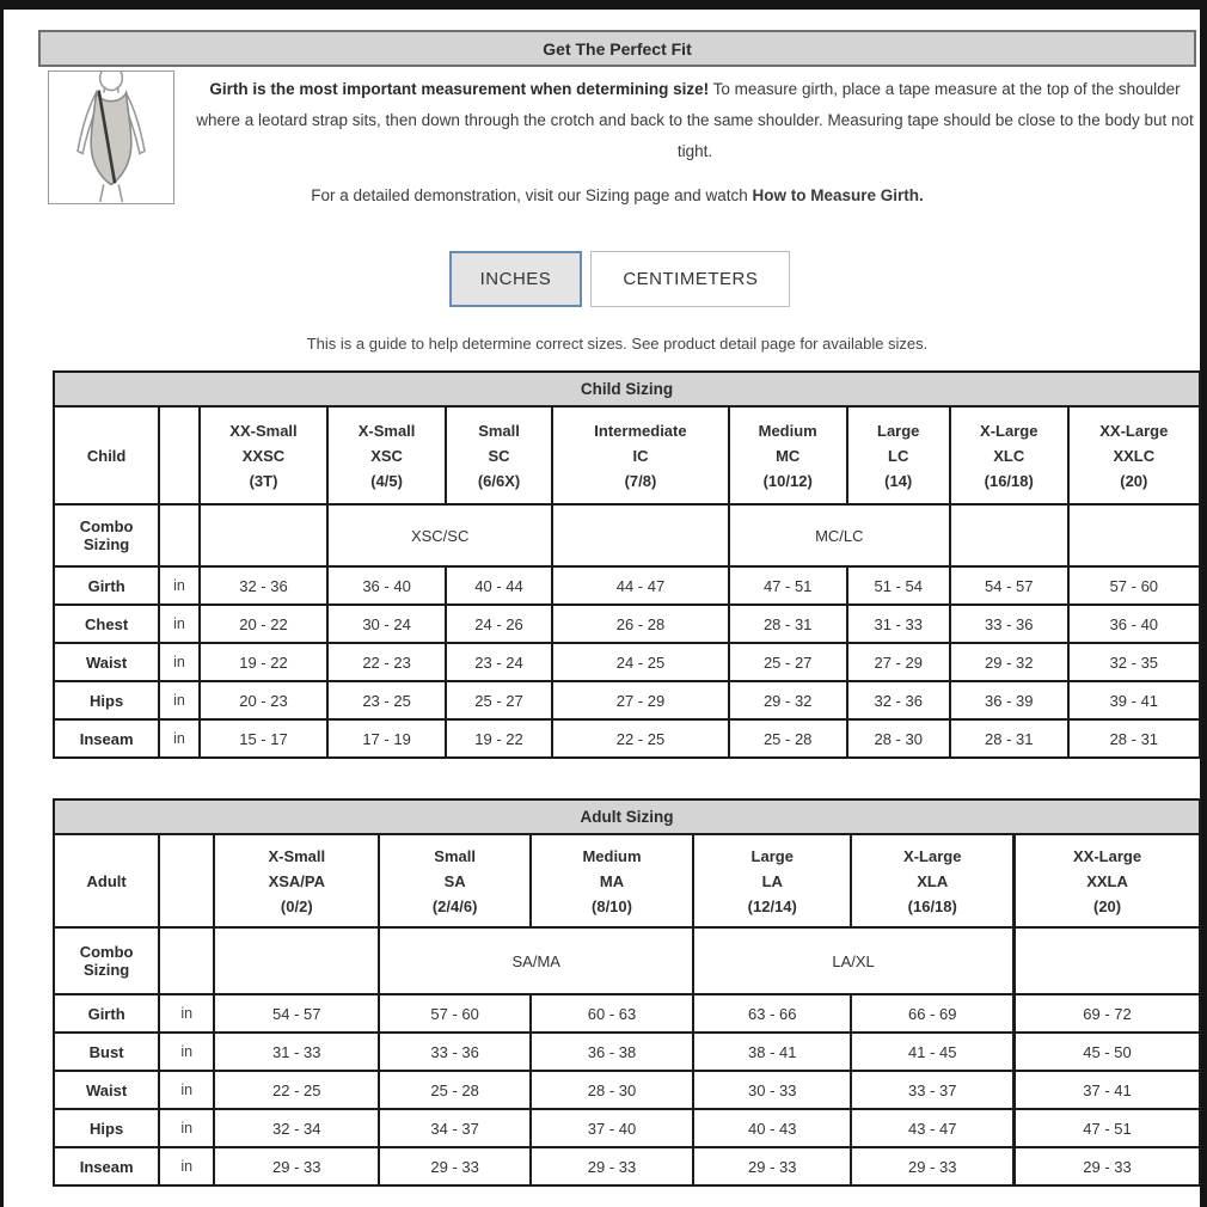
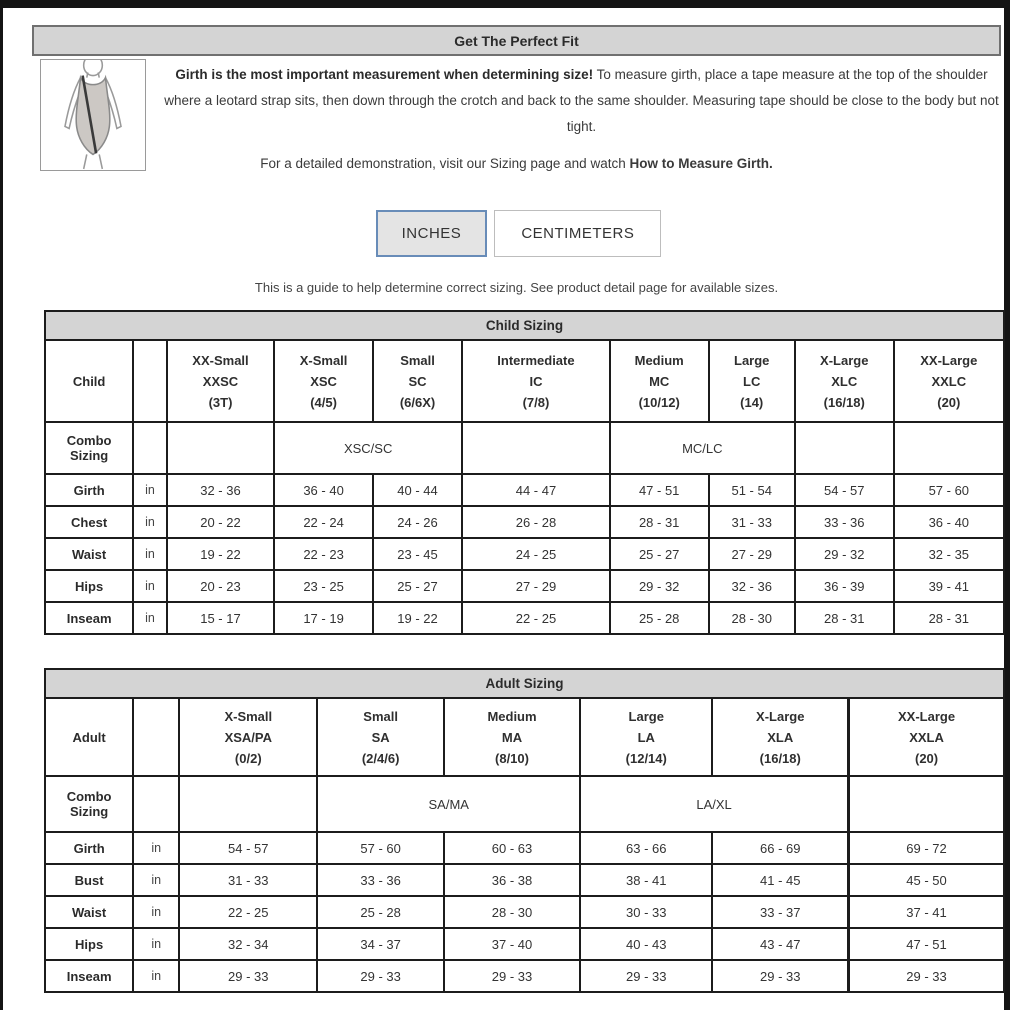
  Get The Perfect Fit
  Girth is the most important measurement when determining size! To measure girth, place a tape measure at the top of the shoulder where a leotard strap sits, then down through the crotch and back to the same shoulder. Measuring tape should be close to the body but not tight.
  For a detailed demonstration, visit our Sizing page and watch How to Measure Girth.
  INCHES
  CENTIMETERS
- This is a guide to help determine correct sizes. See product detail page for available sizes.
+ This is a guide to help determine correct sizing. See product detail page for available sizes.
  Child Sizing
  Child		XX-SmallXXSC(3T)	X-SmallXSC(4/5)	SmallSC(6/6X)	IntermediateIC(7/8)	MediumMC(10/12)	LargeLC(14)	X-LargeXLC(16/18)	XX-LargeXXLC(20)
  Combo Sizing			XSC/SC		MC/LC
  Girth	in	32 - 36	36 - 40	40 - 44	44 - 47	47 - 51	51 - 54	54 - 57	57 - 60
- Chest	in	20 - 22	30 - 24	24 - 26	26 - 28	28 - 31	31 - 33	33 - 36	36 - 40
+ Chest	in	20 - 22	22 - 24	24 - 26	26 - 28	28 - 31	31 - 33	33 - 36	36 - 40
- Waist	in	19 - 22	22 - 23	23 - 24	24 - 25	25 - 27	27 - 29	29 - 32	32 - 35
+ Waist	in	19 - 22	22 - 23	23 - 45	24 - 25	25 - 27	27 - 29	29 - 32	32 - 35
  Hips	in	20 - 23	23 - 25	25 - 27	27 - 29	29 - 32	32 - 36	36 - 39	39 - 41
  Inseam	in	15 - 17	17 - 19	19 - 22	22 - 25	25 - 28	28 - 30	28 - 31	28 - 31
  Adult Sizing
  Adult		X-SmallXSA/PA(0/2)	SmallSA(2/4/6)	MediumMA(8/10)	LargeLA(12/14)	X-LargeXLA(16/18)	XX-LargeXXLA(20)
  Combo Sizing			SA/MA	LA/XL
  Girth	in	54 - 57	57 - 60	60 - 63	63 - 66	66 - 69	69 - 72
  Bust	in	31 - 33	33 - 36	36 - 38	38 - 41	41 - 45	45 - 50
  Waist	in	22 - 25	25 - 28	28 - 30	30 - 33	33 - 37	37 - 41
  Hips	in	32 - 34	34 - 37	37 - 40	40 - 43	43 - 47	47 - 51
  Inseam	in	29 - 33	29 - 33	29 - 33	29 - 33	29 - 33	29 - 33
